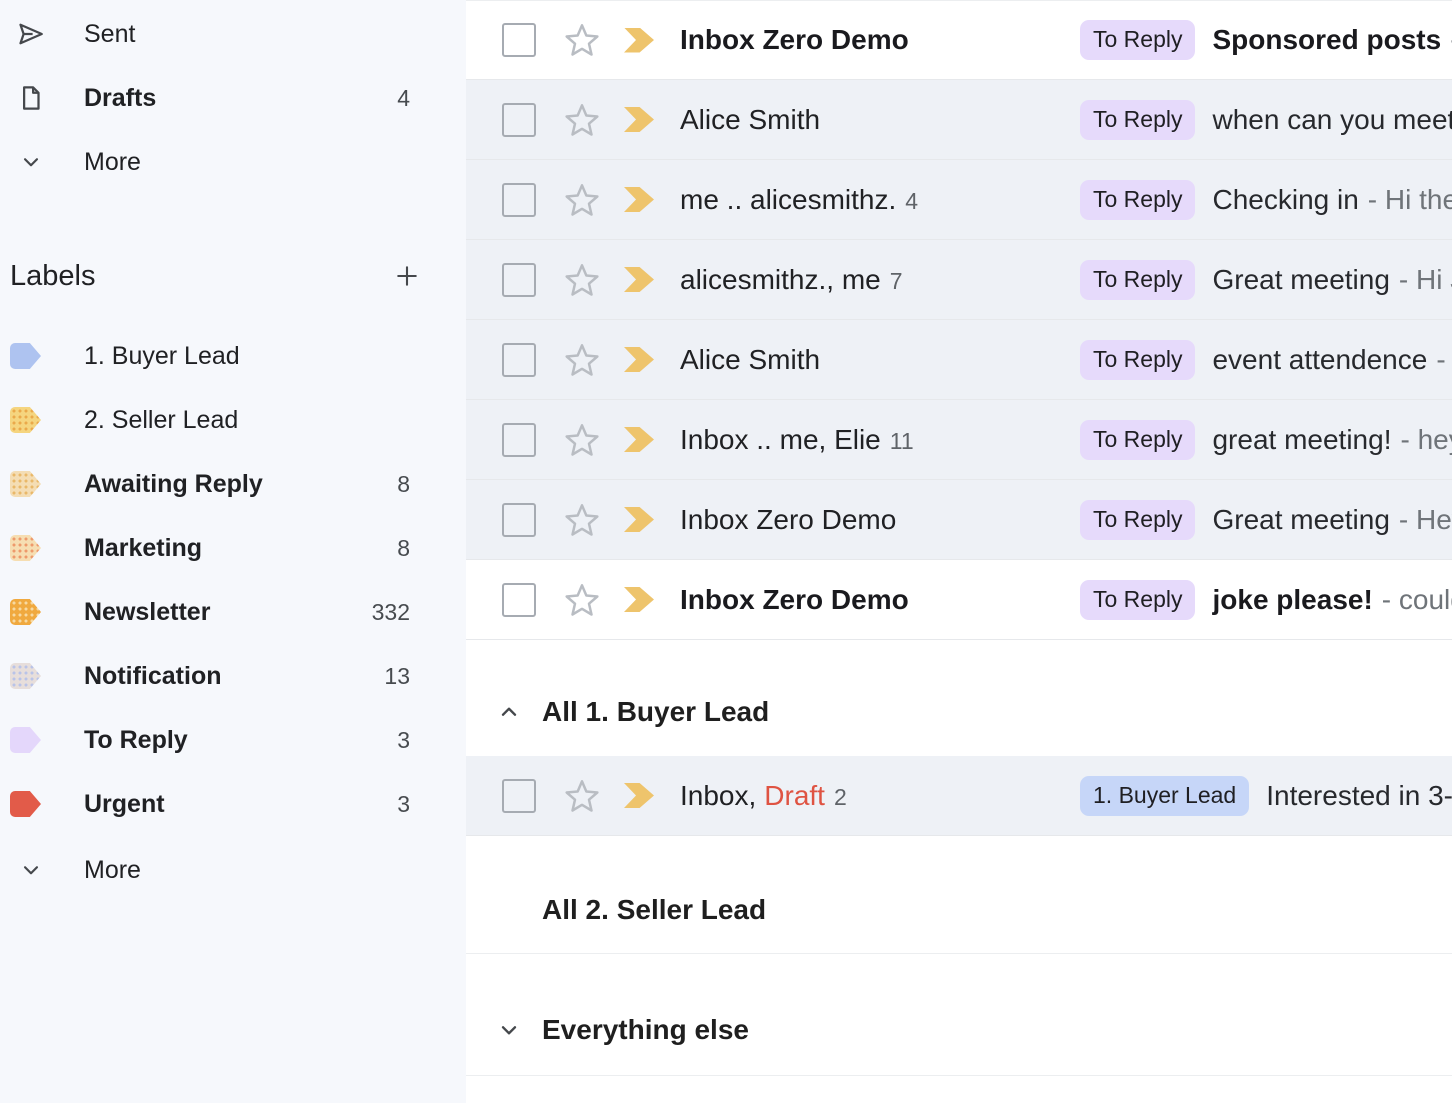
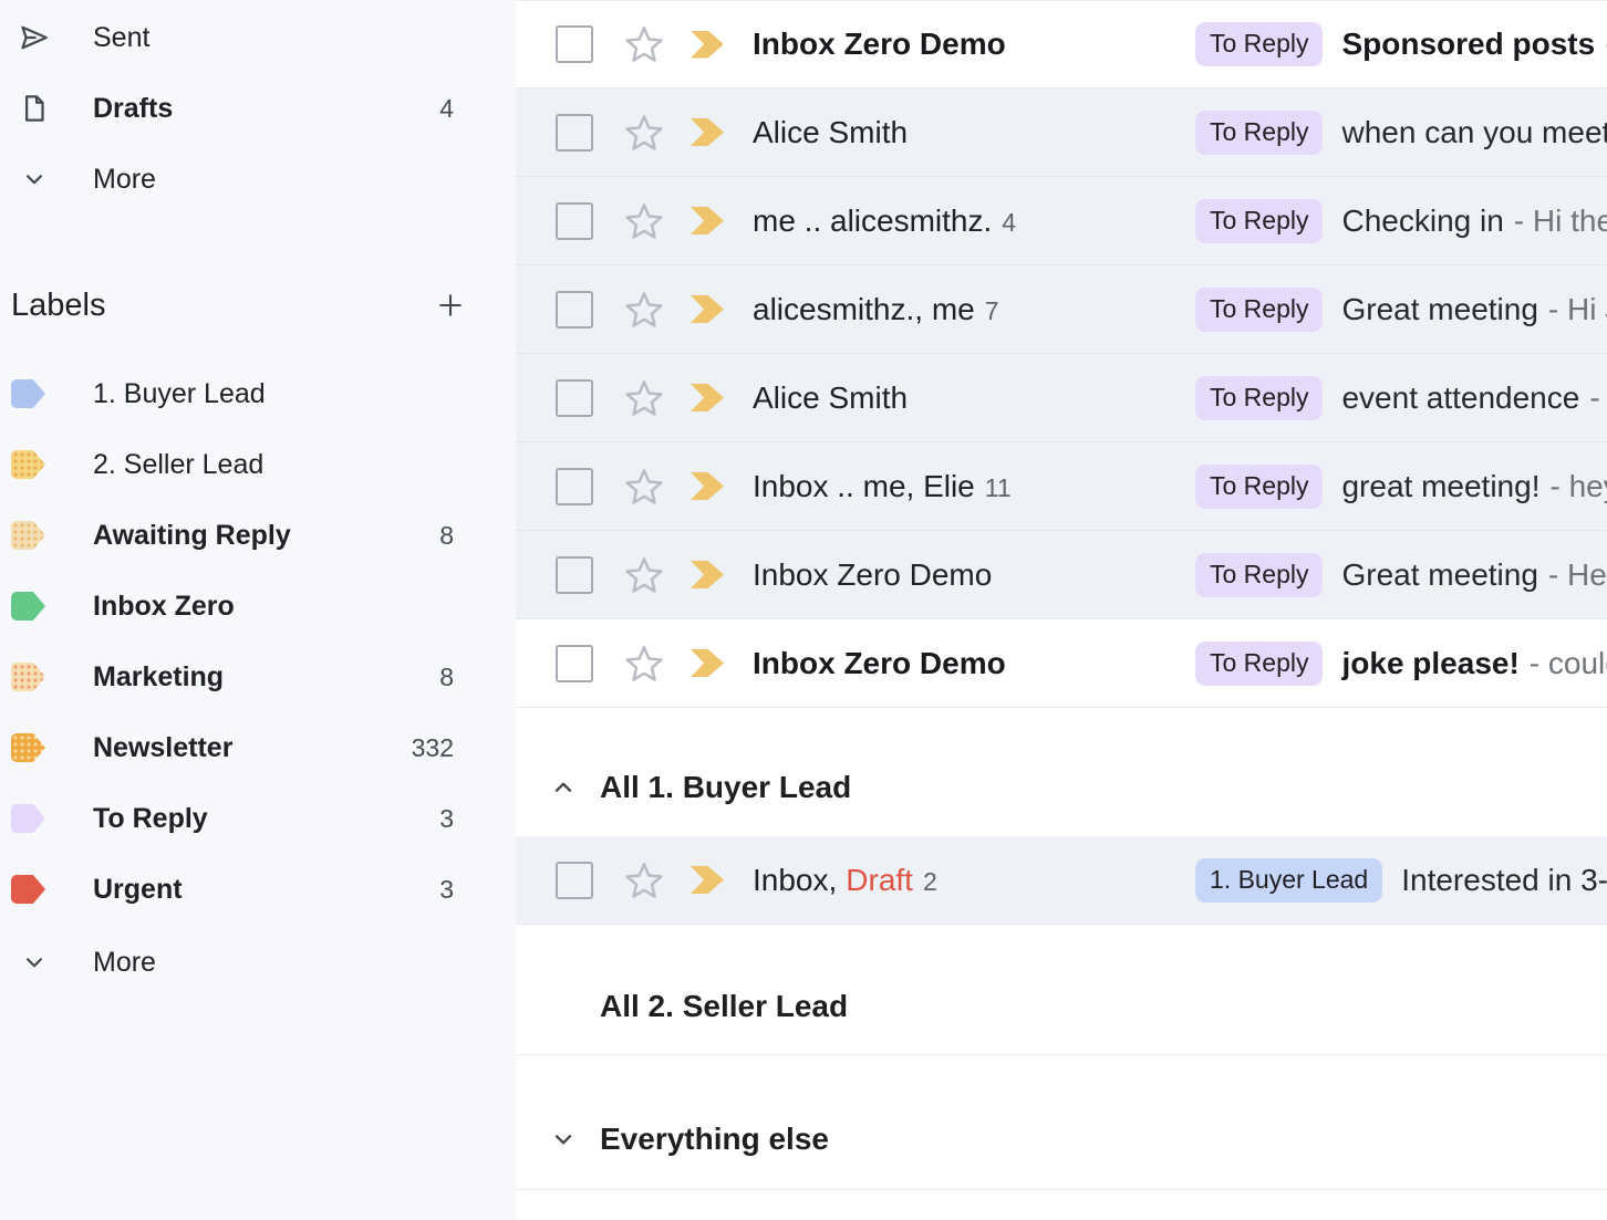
  Sent
  Drafts
  4
  More
  Labels
  1. Buyer Lead
  2. Seller Lead
  Awaiting Reply
  8
+ Inbox Zero
  Marketing
  8
  Newsletter
  332
- Notification
- 13
  To Reply
  3
  Urgent
  3
  More
  Inbox Zero Demo
  To Reply
  Sponsored posts
  Alice Smith
  To Reply
  when can you meet
  me .. alicesmithz.
  4
  To Reply
  Checking in
  - Hi the
  alicesmithz., me
  7
  To Reply
  Great meeting
  - Hi
  Alice Smith
  To Reply
  event attendence
  Inbox .. me, Elie
  11
  To Reply
  great meeting!
  - he
  Inbox Zero Demo
  To Reply
  Great meeting
  - He
  Inbox Zero Demo
  To Reply
  joke please!
  - coul
  All 1. Buyer Lead
  Inbox,
  Draft
  2
  1. Buyer Lead
  Interested in 3-
  All 2. Seller Lead
  Everything else
